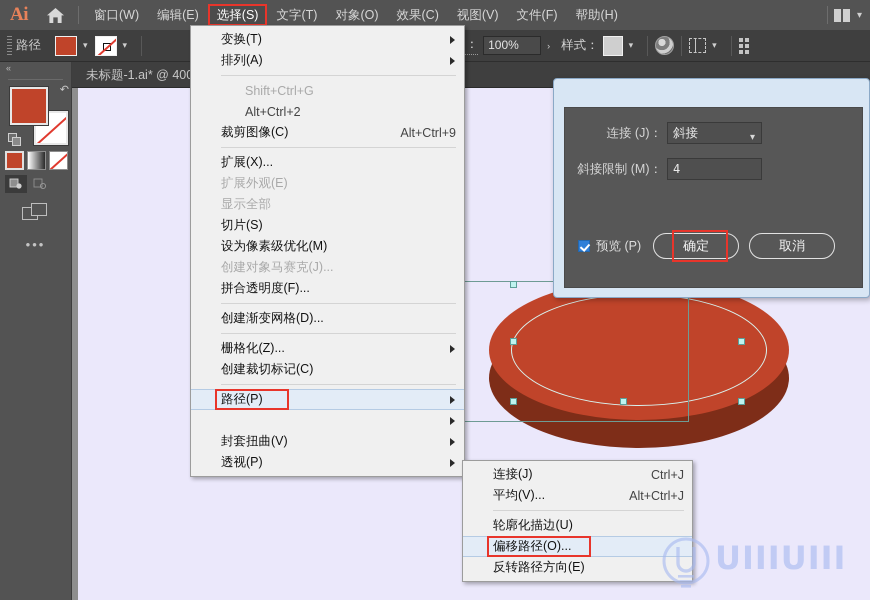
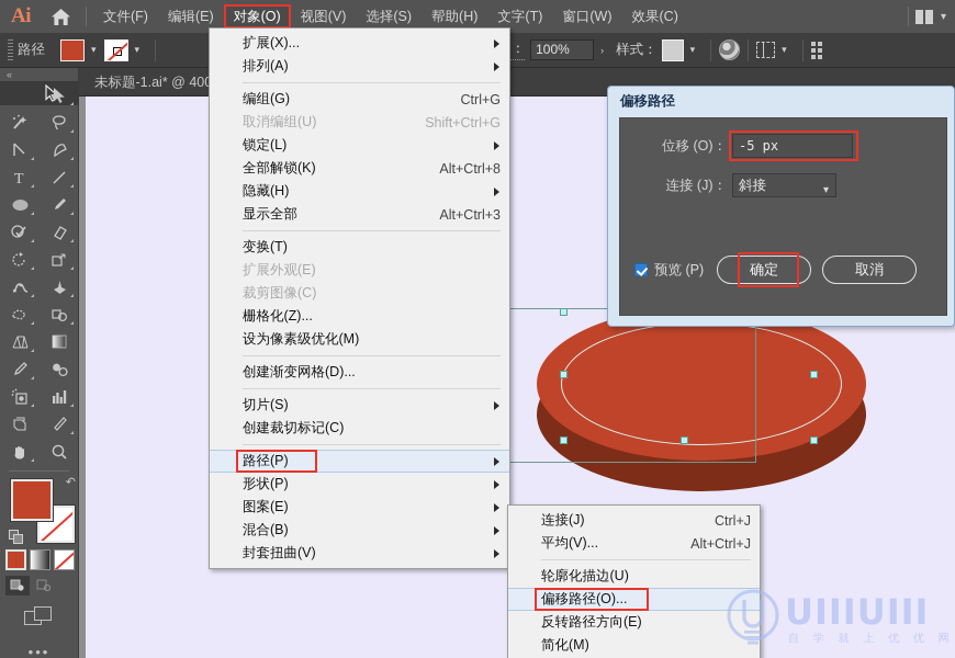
  Ai
- 窗口(W)
+ 文件(F)
  编辑(E)
- 选择(S)
+ 对象(O)
- 文字(T)
+ 视图(V)
- 对象(O)
+ 选择(S)
- 效果(C)
+ 帮助(H)
- 视图(V)
+ 文字(T)
- 文件(F)
+ 窗口(W)
- 帮助(H)
+ 效果(C)
  ▾
  路径
  ▾
  ▾
  100%
  ›
  样式：
  ▾
  ▾
  «
+ T
  ↶
  •••
  未标题-1.ai* @ 40
- 变换(T)
+ 扩展(X)...
  排列(A)
+ 编组(G)
+ Ctrl+G
+ 取消编组(U)
  Shift+Ctrl+G
+ 锁定(L)
+ 全部解锁(K)
- Alt+Ctrl+2
+ Alt+Ctrl+8
+ 隐藏(H)
- 裁剪图像(C)
+ 显示全部
- Alt+Ctrl+9
+ Alt+Ctrl+3
- 扩展(X)...
+ 变换(T)
  扩展外观(E)
- 显示全部
+ 裁剪图像(C)
- 切片(S)
+ 栅格化(Z)...
  设为像素级优化(M)
- 创建对象马赛克(J)...
- 拼合透明度(F)...
  创建渐变网格(D)...
- 栅格化(Z)...
+ 切片(S)
  创建裁切标记(C)
  路径(P)
+ 形状(P)
+ 图案(E)
+ 混合(B)
  封套扭曲(V)
- 透视(P)
  连接(J)
  Ctrl+J
  平均(V)...
  Alt+Ctrl+J
  轮廓化描边(U)
  偏移路径(O)...
  反转路径方向(E)
+ 简化(M)
  UIIIUIII
+ 自 学 就 上 优 优 网
+ 偏移路径
+ 位移 (O)：
+ -5 px
  连接 (J)：
  斜接
  ▾
- 斜接限制 (M)：
- 4
  预览 (P)
  确定
  取消
